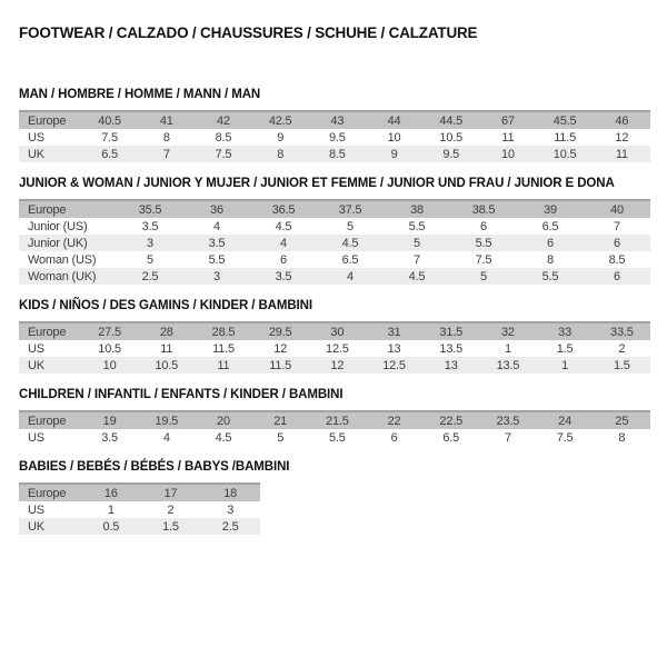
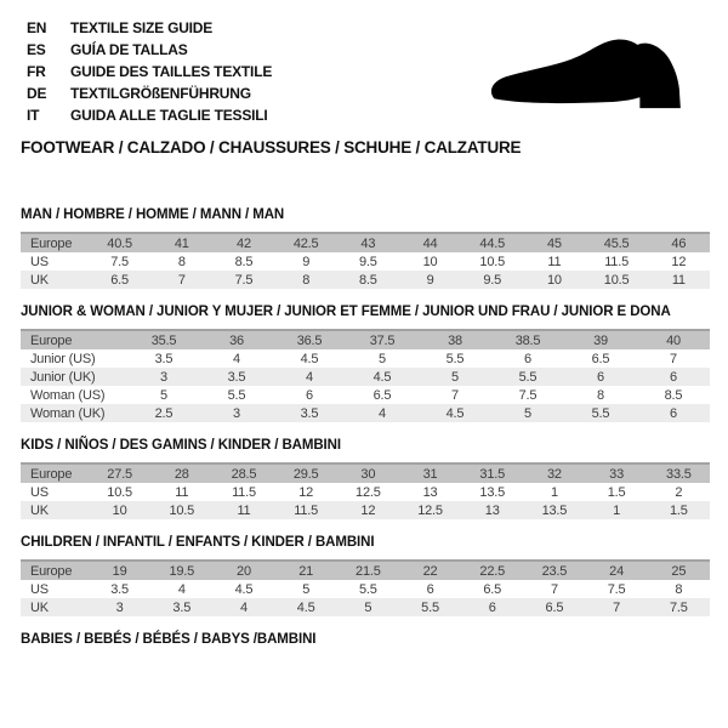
+ EN
+ TEXTILE SIZE GUIDE
+ ES
+ GUÍA DE TALLAS
+ FR
+ GUIDE DES TAILLES TEXTILE
+ DE
+ TEXTILGRÖßENFÜHRUNG
+ IT
+ GUIDA ALLE TAGLIE TESSILI
  FOOTWEAR / CALZADO / CHAUSSURES / SCHUHE / CALZATURE
  MAN / HOMBRE / HOMME / MANN / MAN
- Europe	40.5	41	42	42.5	43	44	44.5	67	45.5	46
+ Europe	40.5	41	42	42.5	43	44	44.5	45	45.5	46
  US	7.5	8	8.5	9	9.5	10	10.5	11	11.5	12
  UK	6.5	7	7.5	8	8.5	9	9.5	10	10.5	11
  JUNIOR & WOMAN / JUNIOR Y MUJER / JUNIOR ET FEMME / JUNIOR UND FRAU / JUNIOR E DONA
  Europe	35.5	36	36.5	37.5	38	38.5	39	40
  Junior (US)	3.5	4	4.5	5	5.5	6	6.5	7
  Junior (UK)	3	3.5	4	4.5	5	5.5	6	6
  Woman (US)	5	5.5	6	6.5	7	7.5	8	8.5
  Woman (UK)	2.5	3	3.5	4	4.5	5	5.5	6
  KIDS / NIÑOS / DES GAMINS / KINDER / BAMBINI
  Europe	27.5	28	28.5	29.5	30	31	31.5	32	33	33.5
  US	10.5	11	11.5	12	12.5	13	13.5	1	1.5	2
  UK	10	10.5	11	11.5	12	12.5	13	13.5	1	1.5
  CHILDREN / INFANTIL / ENFANTS / KINDER / BAMBINI
  Europe	19	19.5	20	21	21.5	22	22.5	23.5	24	25
  US	3.5	4	4.5	5	5.5	6	6.5	7	7.5	8
+ UK	3	3.5	4	4.5	5	5.5	6	6.5	7	7.5
  BABIES / BEBÉS / BÉBÉS / BABYS /BAMBINI
- Europe	16	17	18
- US	1	2	3
- UK	0.5	1.5	2.5
